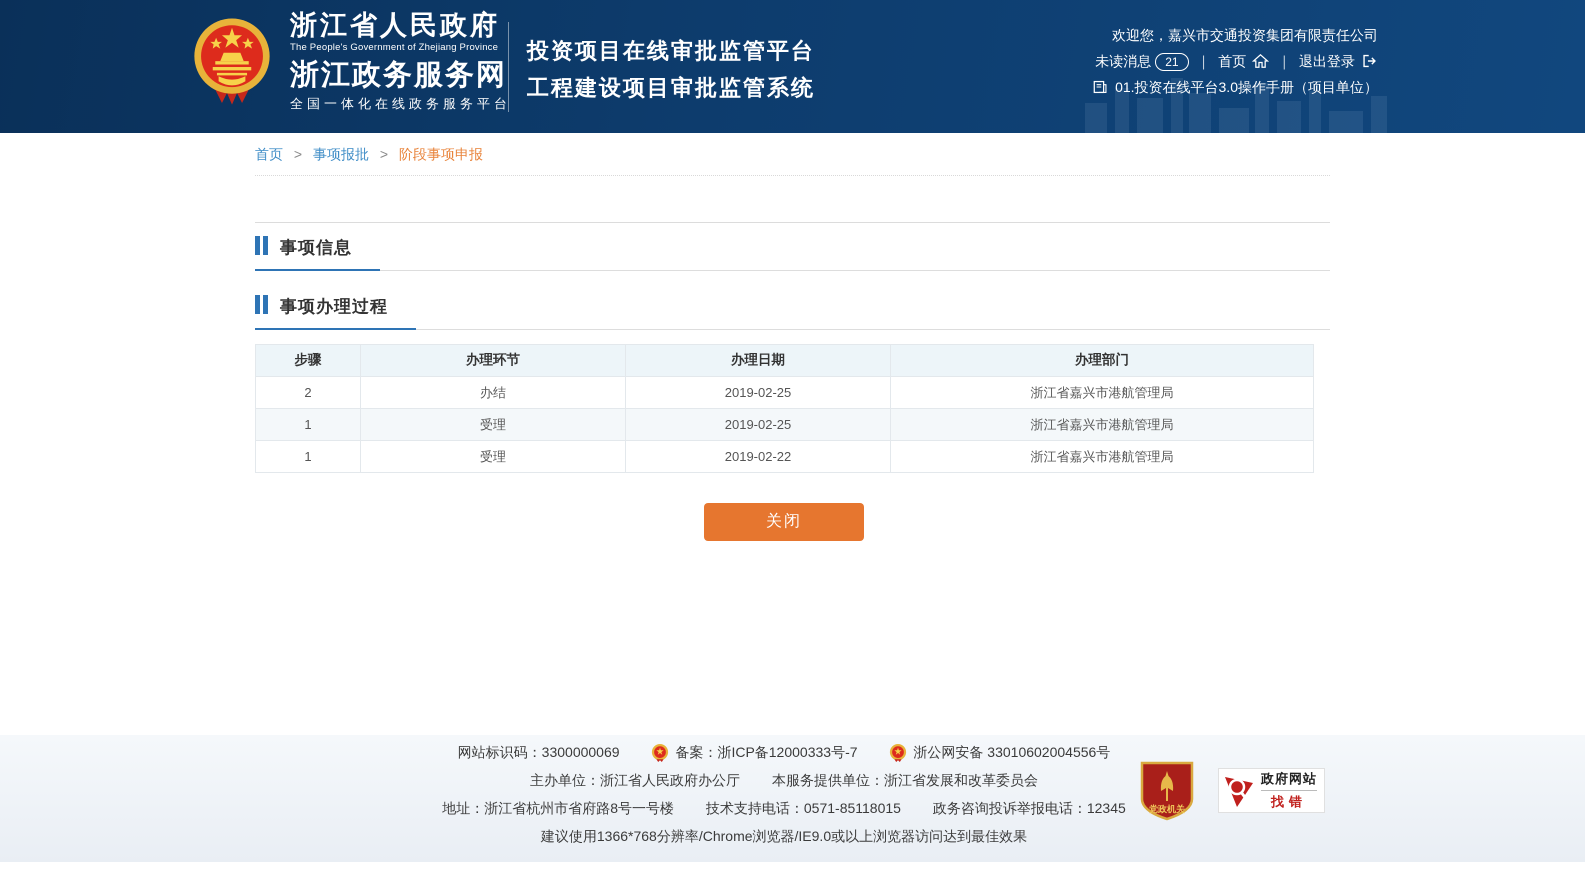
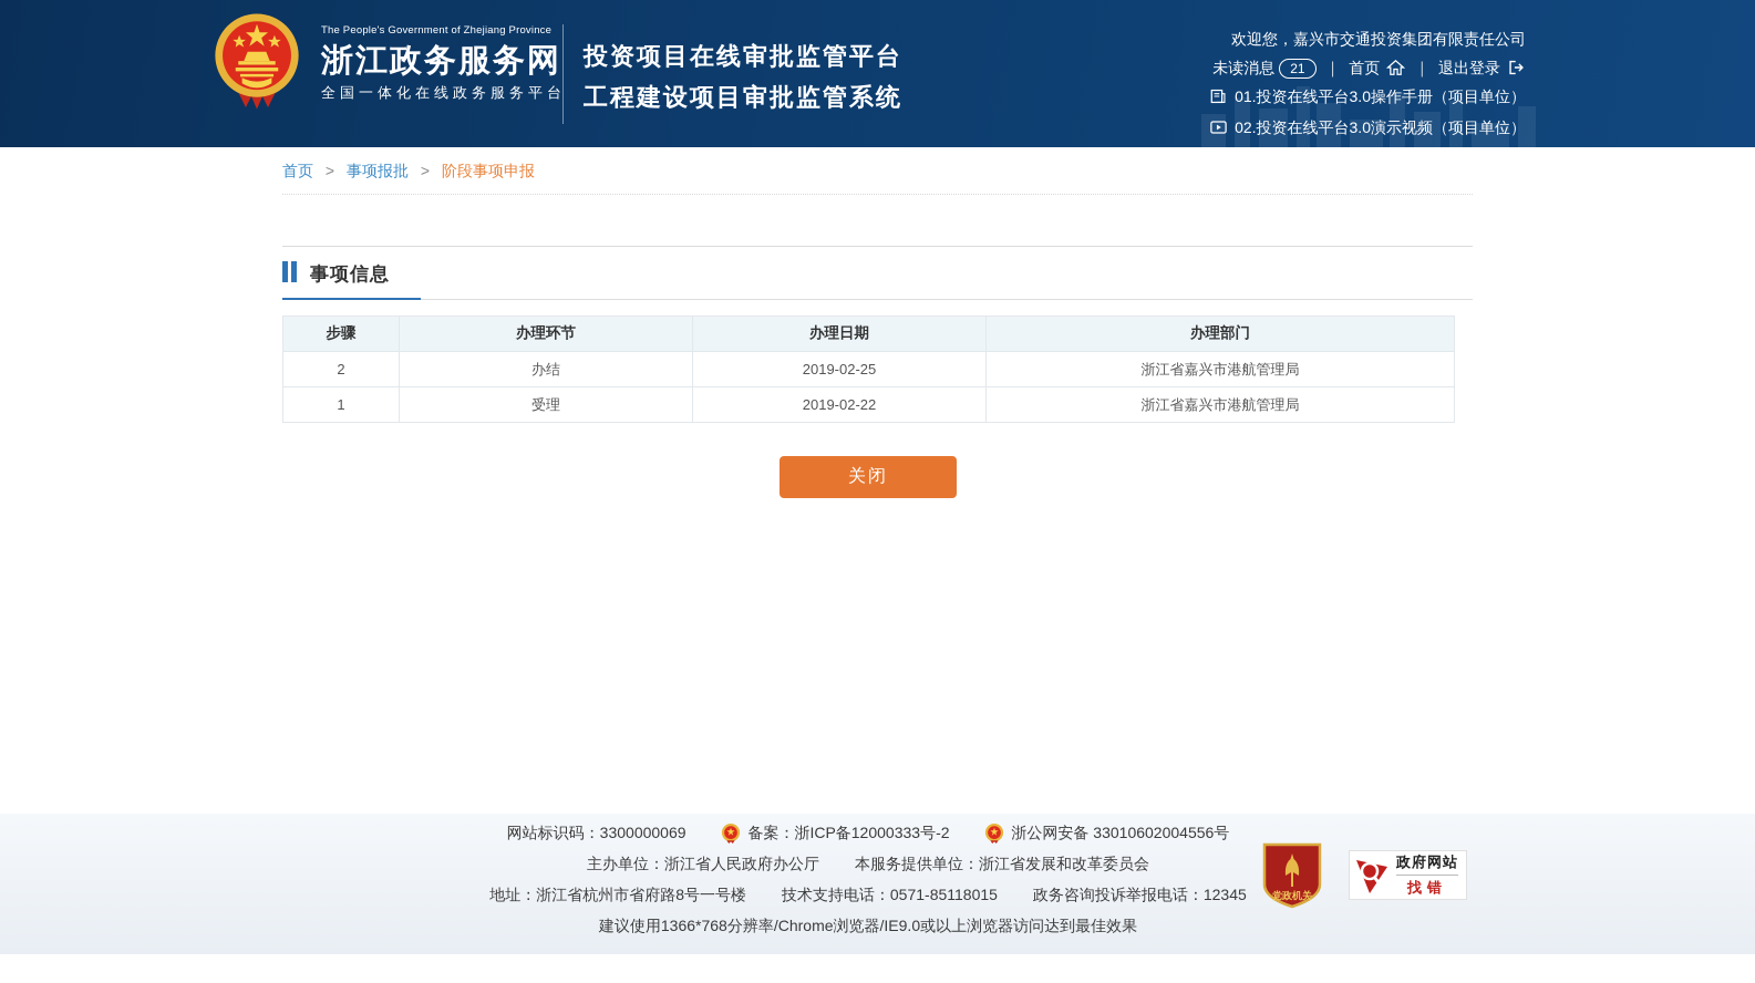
- 浙江省人民政府
  The People's Government of Zhejiang Province
  浙江政务服务网
  全国一体化在线政务服务平台
  投资项目在线审批监管平台
  工程建设项目审批监管系统
  欢迎您，嘉兴市交通投资集团有限责任公司
  未读消息 21 ｜
  首页
  ｜
  退出登录
  01.投资在线平台3.0操作手册（项目单位）
+ 02.投资在线平台3.0演示视频（项目单位）
  首页 > 事项报批 > 阶段事项申报
  事项信息
- 事项办理过程
  步骤	办理环节	办理日期	办理部门
  2	办结	2019-02-25	浙江省嘉兴市港航管理局
- 1	受理	2019-02-25	浙江省嘉兴市港航管理局
  1	受理	2019-02-22	浙江省嘉兴市港航管理局
  关闭
  网站标识码：3300000069
- 备案：浙ICP备12000333号-7
+ 备案：浙ICP备12000333号-2
  浙公网安备 33010602004556号
  主办单位：浙江省人民政府办公厅 本服务提供单位：浙江省发展和改革委员会
  地址：浙江省杭州市省府路8号一号楼 技术支持电话：0571-85118015 政务咨询投诉举报电话：12345
  建议使用1366*768分辨率/Chrome浏览器/IE9.0或以上浏览器访问达到最佳效果
  党政机关
  政府网站
  找错
